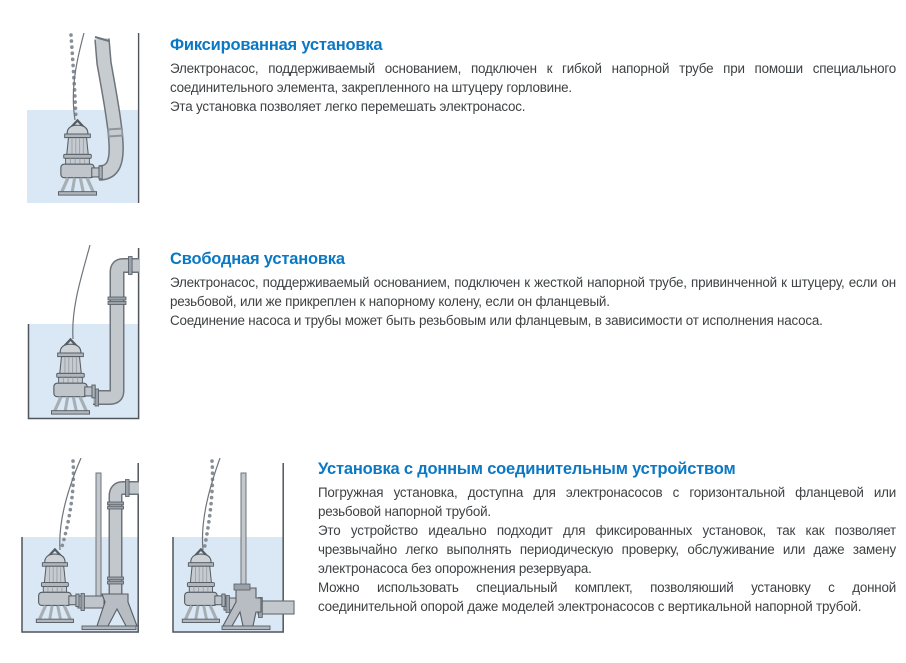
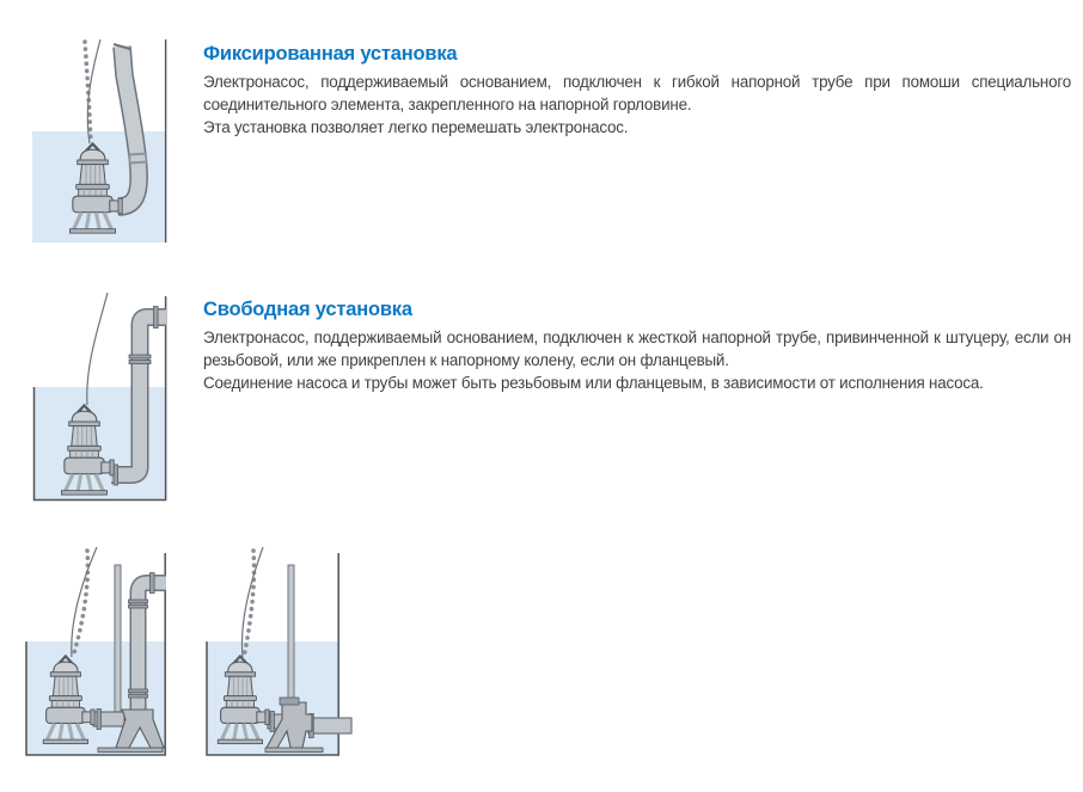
  Фиксированная установка
- Электронасос, поддерживаемый основанием, подключен к гибкой напорной трубе при помоши специального соединительного элемента, закрепленного на штуцеру горловине.
+ Электронасос, поддерживаемый основанием, подключен к гибкой напорной трубе при помоши специального соединительного элемента, закрепленного на напорной горловине.
  Эта установка позволяет легко перемешать электронасос.
  Свободная установка
  Электронасос, поддерживаемый основанием, подключен к жесткой напорной трубе, привинченной к штуцеру, если он резьбовой, или же прикреплен к напорному колену, если он фланцевый.
  Соединение насоса и трубы может быть резьбовым или фланцевым, в зависимости от исполнения насоса.
- Установка с донным соединительным устройством
- Погружная установка, доступна для электронасосов с горизонтальной фланцевой или резьбовой напорной трубой.
- Это устройство идеально подходит для фиксированных установок, так как позволяет чрезвычайно легко выполнять периодическую проверку, обслуживание или даже замену электронасоса без опорожнения резервуара.
- Можно использовать специальный комплект, позволяюший установку с донной соединительной опорой даже моделей электронасосов с вертикальной напорной трубой.
